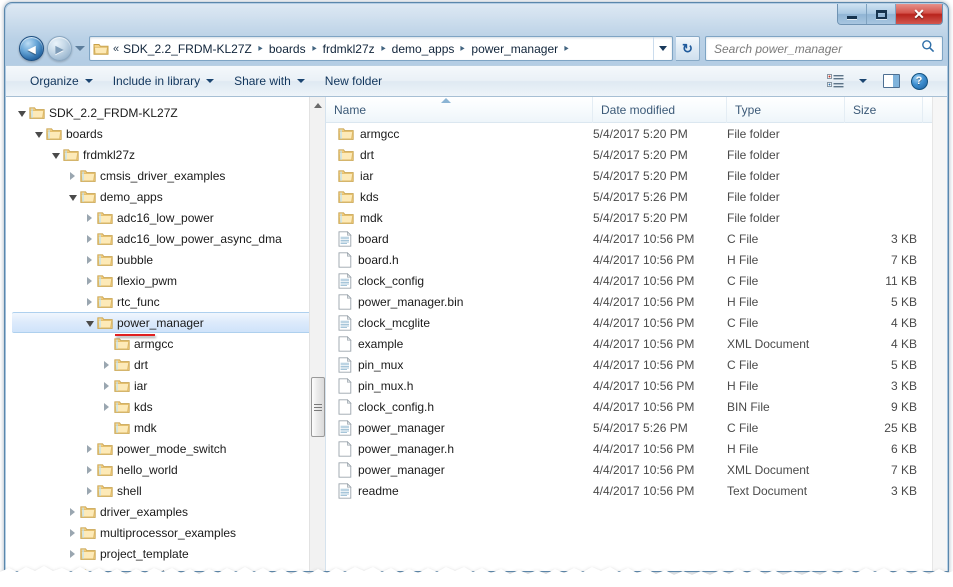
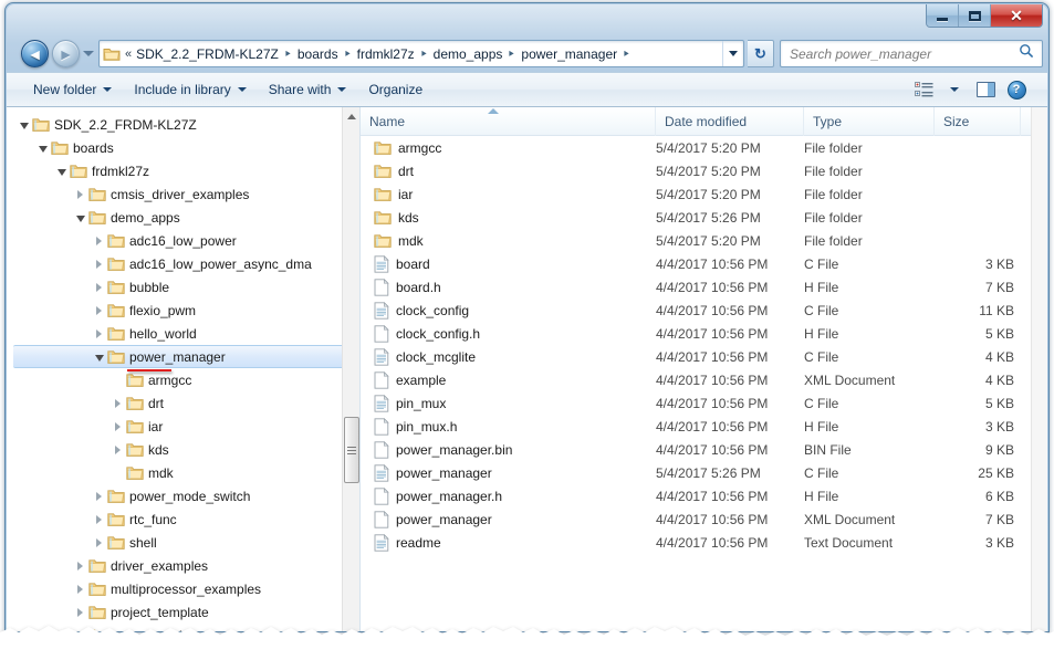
  ✕
  ◄
  ►
  «
  SDK_2.2_FRDM-KL27Z
  ▸
  boards
  ▸
  frdmkl27z
  ▸
  demo_apps
  ▸
  power_manager
  ▸
  ↻
  Search power_manager
- Organize
+ New folder
  Include in library
  Share with
- New folder
+ Organize
  ?
  SDK_2.2_FRDM-KL27Z
  boards
  frdmkl27z
  cmsis_driver_examples
  demo_apps
  adc16_low_power
  adc16_low_power_async_dma
  bubble
  flexio_pwm
- rtc_func
+ hello_world
  power_manager
  armgcc
  drt
  iar
  kds
  mdk
  power_mode_switch
- hello_world
+ rtc_func
  shell
  driver_examples
  multiprocessor_examples
  project_template
  Name
  Date modified
  Type
  Size
  armgcc
  5/4/2017 5:20 PM
  File folder
  drt
  5/4/2017 5:20 PM
  File folder
  iar
  5/4/2017 5:20 PM
  File folder
  kds
  5/4/2017 5:26 PM
  File folder
  mdk
  5/4/2017 5:20 PM
  File folder
  board
  4/4/2017 10:56 PM
  C File
  3 KB
  board.h
  4/4/2017 10:56 PM
  H File
  7 KB
  clock_config
  4/4/2017 10:56 PM
  C File
  11 KB
- power_manager.bin
+ clock_config.h
  4/4/2017 10:56 PM
  H File
  5 KB
  clock_mcglite
  4/4/2017 10:56 PM
  C File
  4 KB
  example
  4/4/2017 10:56 PM
  XML Document
  4 KB
  pin_mux
  4/4/2017 10:56 PM
  C File
  5 KB
  pin_mux.h
  4/4/2017 10:56 PM
  H File
  3 KB
- clock_config.h
+ power_manager.bin
  4/4/2017 10:56 PM
  BIN File
  9 KB
  power_manager
  5/4/2017 5:26 PM
  C File
  25 KB
  power_manager.h
  4/4/2017 10:56 PM
  H File
  6 KB
  power_manager
  4/4/2017 10:56 PM
  XML Document
  7 KB
  readme
  4/4/2017 10:56 PM
  Text Document
  3 KB
